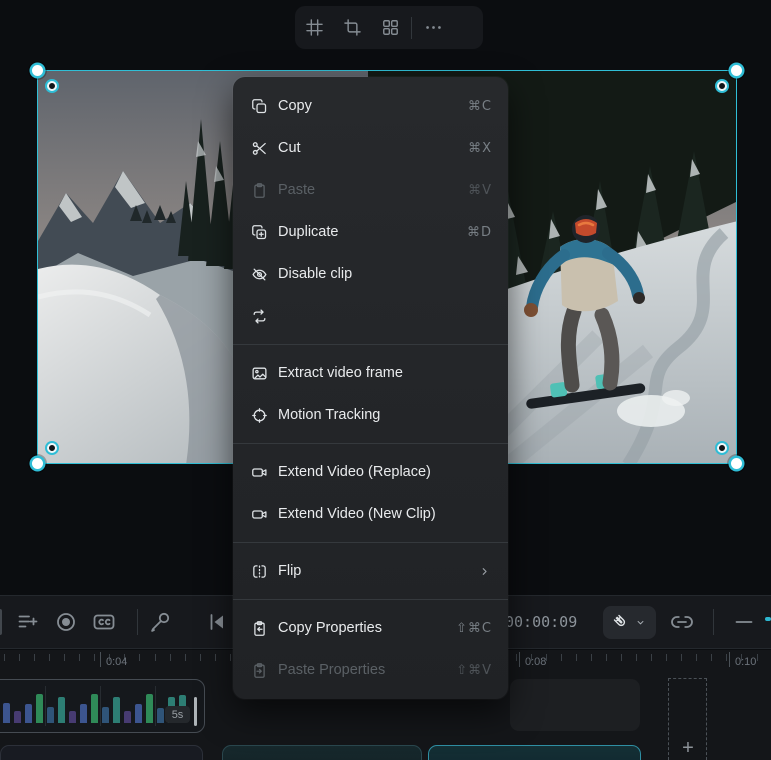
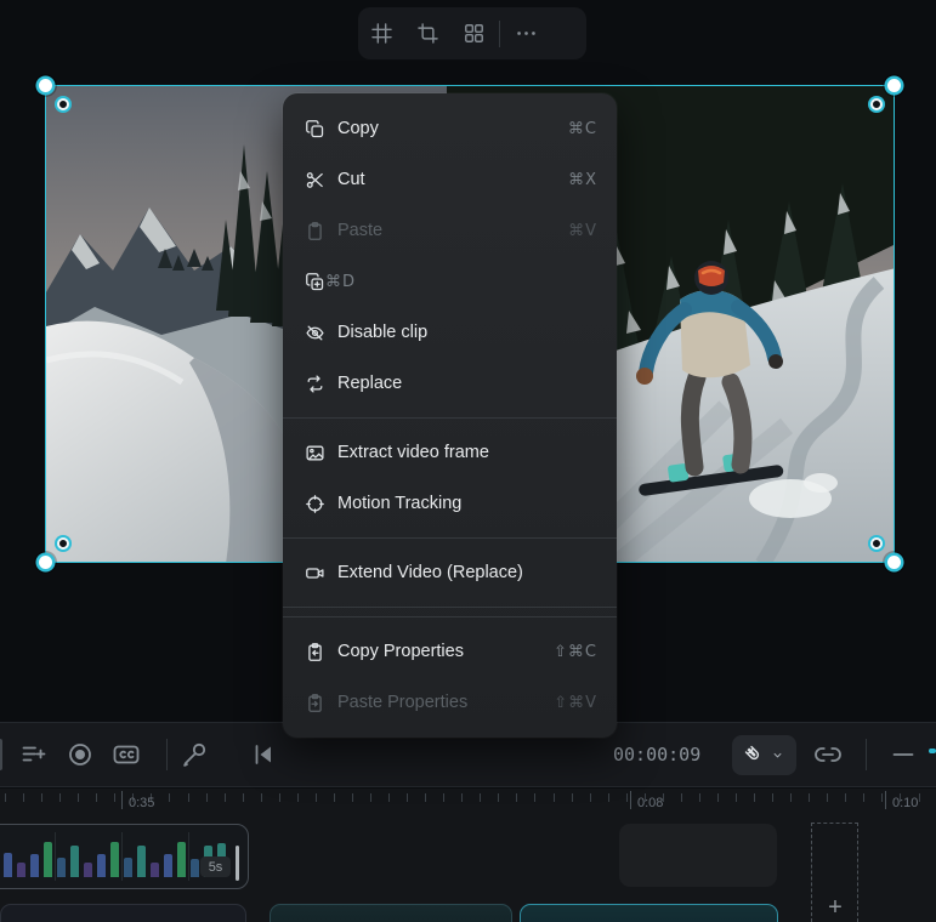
  00:00:09
- 0:04
+ 0:35
  0:08
  0:10
  +
  5s
  Copy
  ⌘C
  Cut
  ⌘X
  Paste
  ⌘V
- Duplicate
  ⌘D
  Disable clip
+ Replace
  Extract video frame
  Motion Tracking
  Extend Video (Replace)
- Extend Video (New Clip)
- Flip
  Copy Properties
  ⇧⌘C
  Paste Properties
  ⇧⌘V
